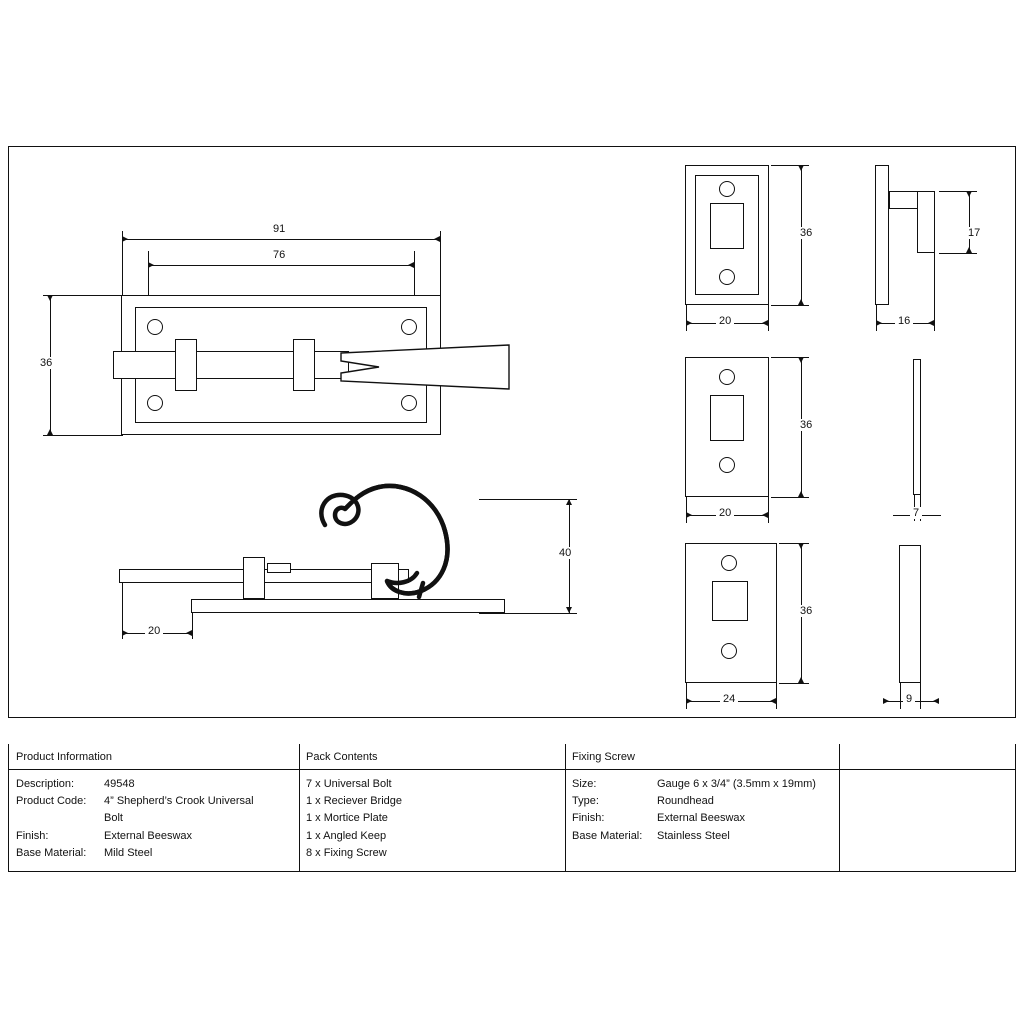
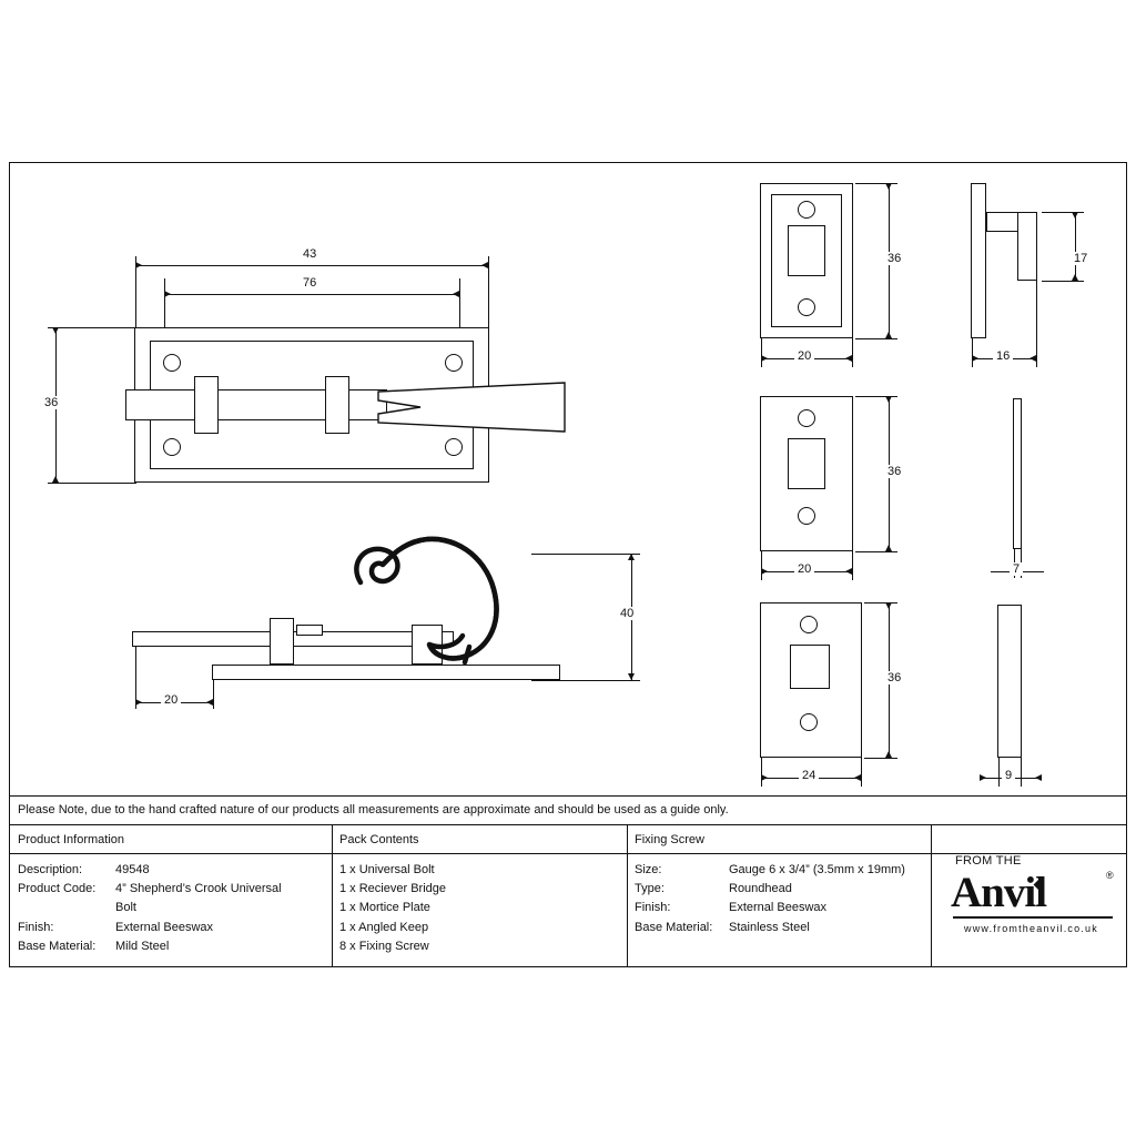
- 91
+ 43
  76
  36
  40
  20
  36
  20
  17
  16
  36
  20
  7
  36
  24
  9
+ Please Note, due to the hand crafted nature of our products all measurements are approximate and should be used as a guide only.
  Product Information
  Pack Contents
  Fixing Screw
  Description:
  49548
  Product Code:
  4” Shepherd’s Crook Universal
  Bolt
  Finish:
  External Beeswax
  Base Material:
  Mild Steel
- 7 x Universal Bolt
+ 1 x Universal Bolt
  1 x Reciever Bridge
  1 x Mortice Plate
  1 x Angled Keep
  8 x Fixing Screw
  Size:
  Gauge 6 x 3/4” (3.5mm x 19mm)
  Type:
  Roundhead
  Finish:
  External Beeswax
  Base Material:
  Stainless Steel
+ FROM THE
+ Anvil
+ ®
+ www.fromtheanvil.co.uk
